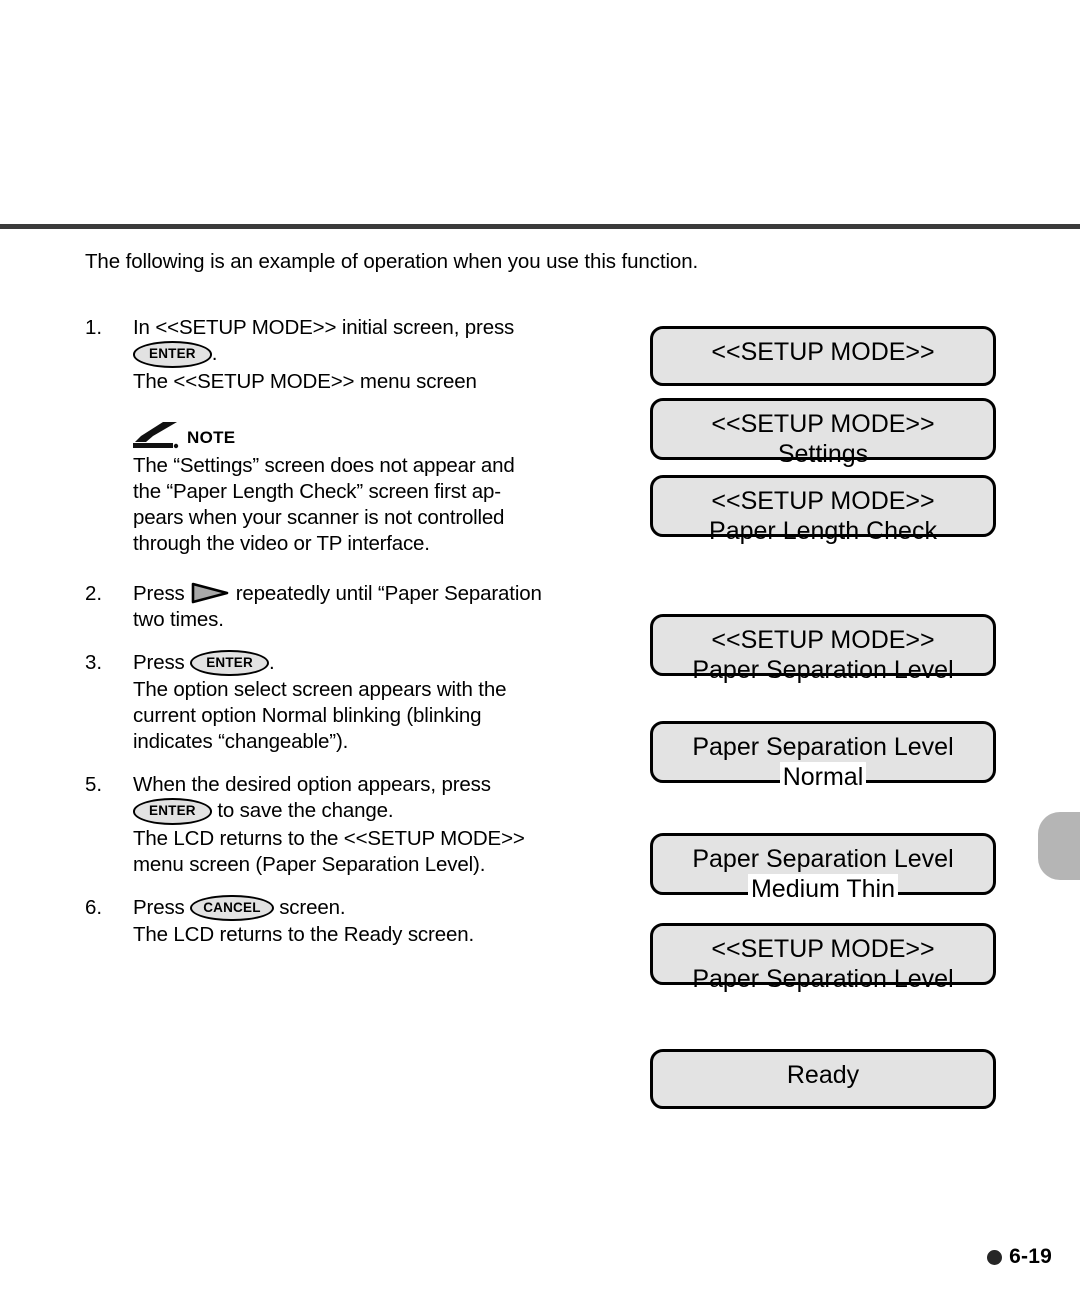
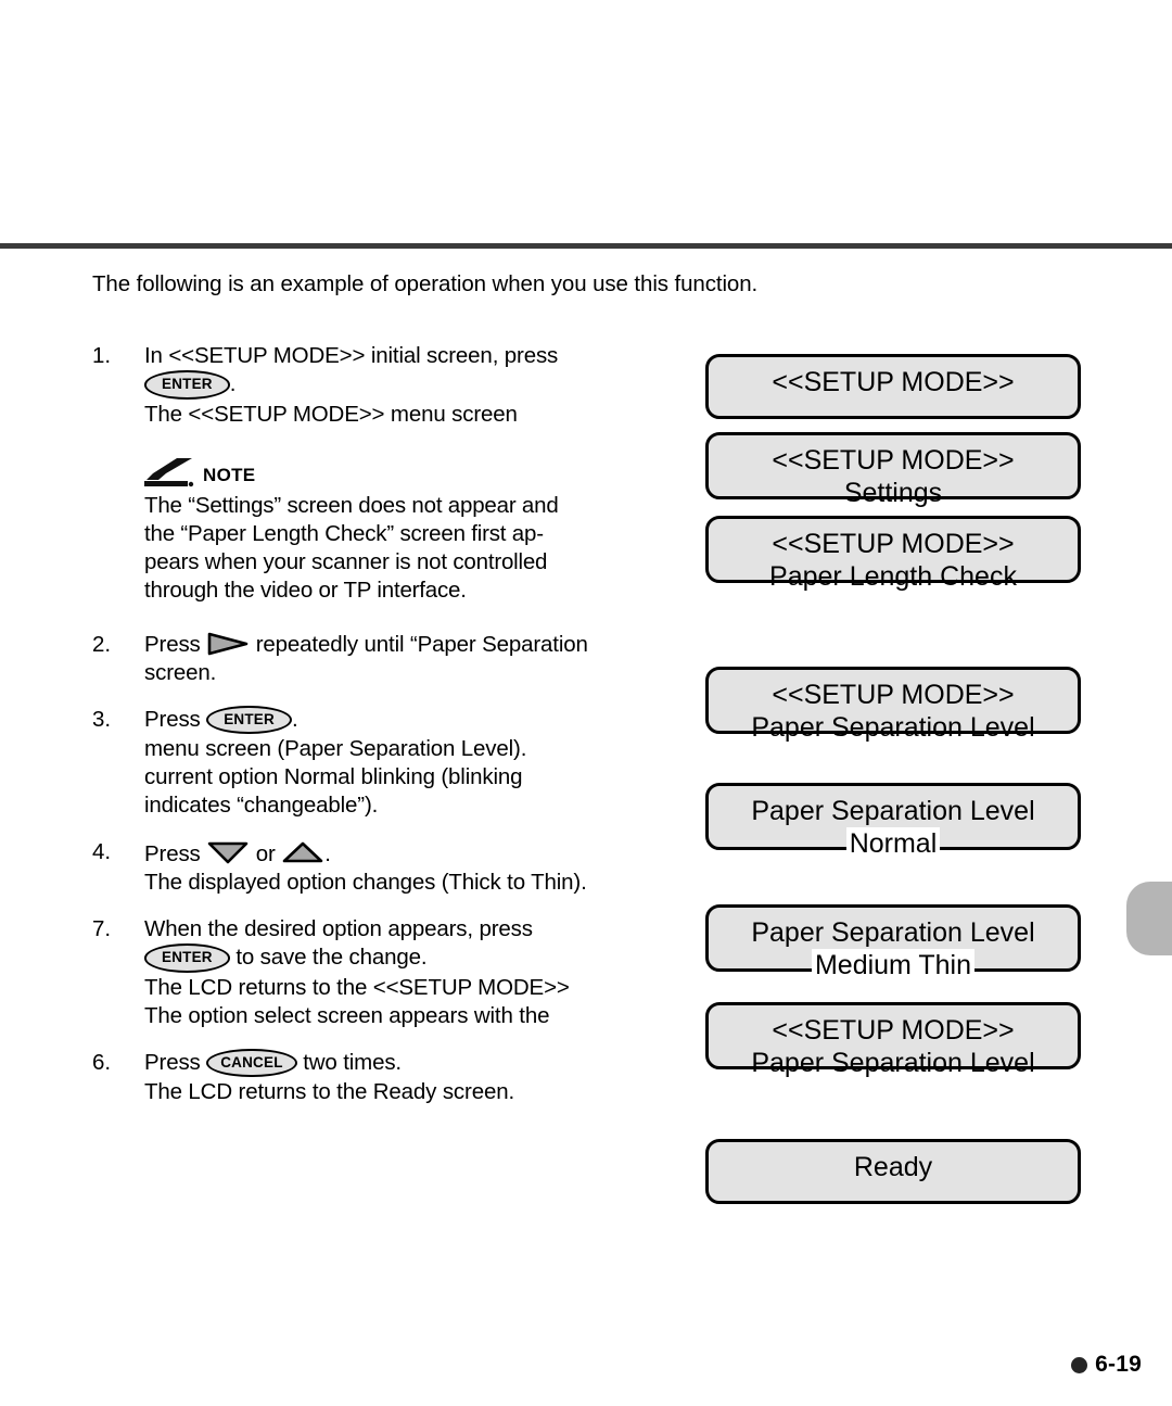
  The following is an example of operation when you use this function.
  1.
  In <<SETUP MODE>> initial screen, press
  ENTER .
  The <<SETUP MODE>> menu screen
  NOTE
  The “Settings” screen does not appear and
  the “Paper Length Check” screen first ap-
  pears when your scanner is not controlled
  through the video or TP interface.
  2.
  Press repeatedly until “Paper Separation
- two times.
+ screen.
  3.
  Press ENTER .
- The option select screen appears with the
+ menu screen (Paper Separation Level).
  current option Normal blinking (blinking
  indicates “changeable”).
+ 4.
+ Press or .
+ The displayed option changes (Thick to Thin).
- 5.
+ 7.
  When the desired option appears, press
  ENTER to save the change.
  The LCD returns to the <<SETUP MODE>>
- menu screen (Paper Separation Level).
+ The option select screen appears with the
  6.
- Press CANCEL screen.
+ Press CANCEL two times.
  The LCD returns to the Ready screen.
  <<SETUP MODE>>
  <<SETUP MODE>>
  Settings
  <<SETUP MODE>>
  Paper Length Check
  <<SETUP MODE>>
  Paper Separation Level
  Paper Separation Level
  Normal
  Paper Separation Level
  Medium Thin
  <<SETUP MODE>>
  Paper Separation Level
  Ready
  6-19
